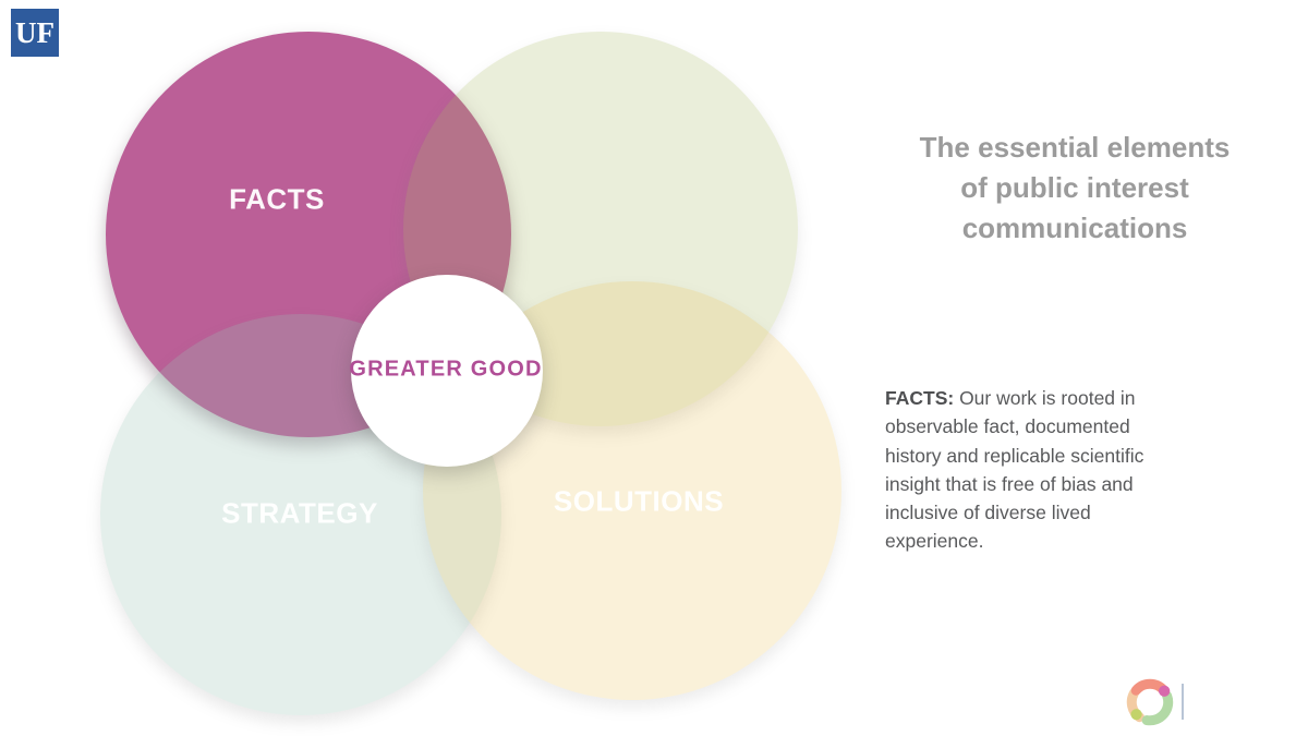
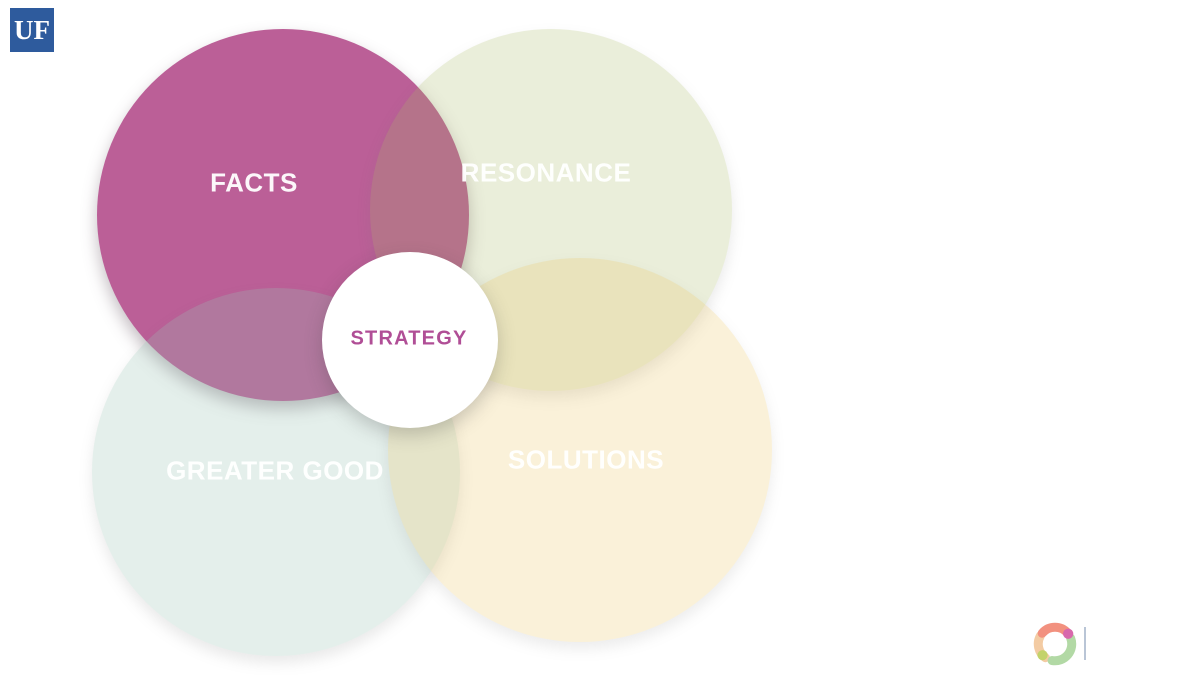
  UF
  FACTS
+ RESONANCE
- STRATEGY
+ GREATER GOOD
  SOLUTIONS
- GREATER GOOD
+ STRATEGY
- The essential elements
- of public interest
- communications
- FACTS: Our work is rooted in
- observable fact, documented
- history and replicable scientific
- insight that is free of bias and
- inclusive of diverse lived
- experience.
